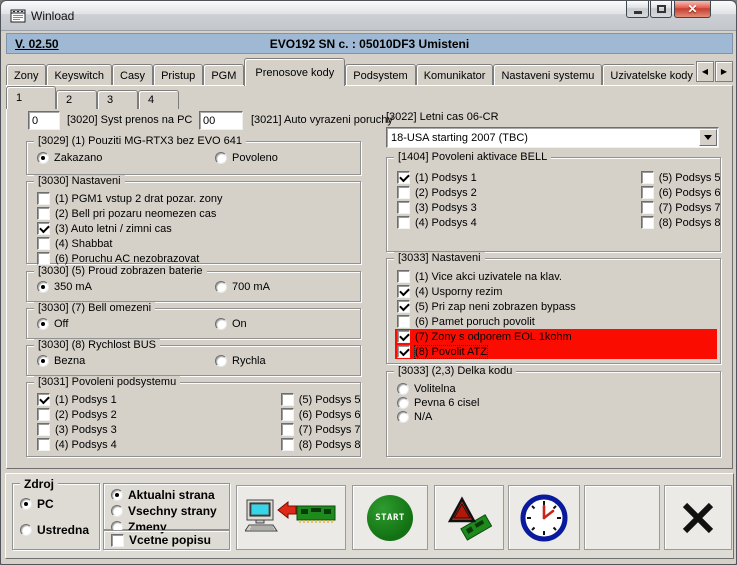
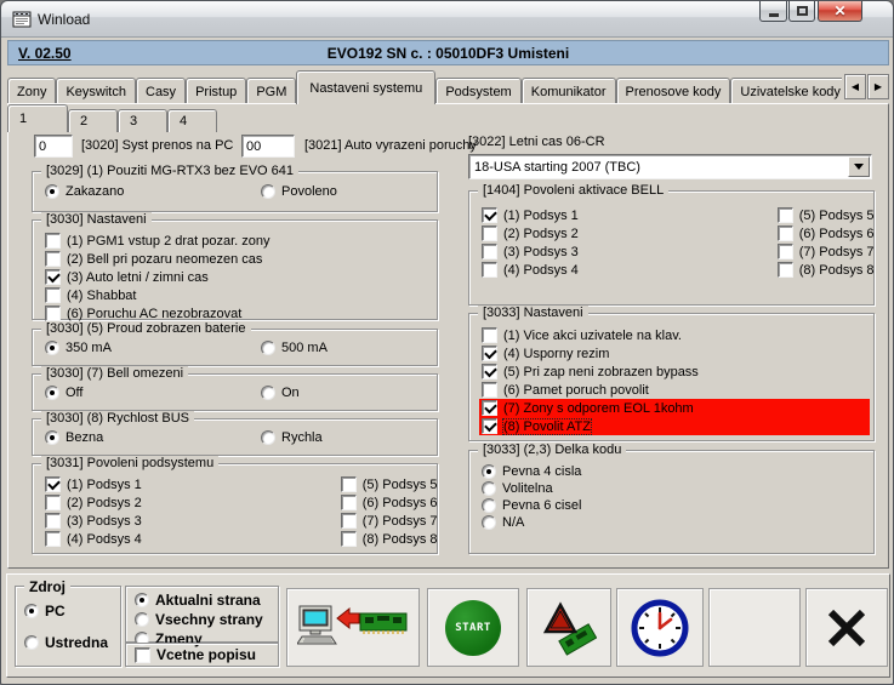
  Winload
  ✕
  EVO192 SN c. : 05010DF3 Umisteni
  V. 02.50
  Zony
  Keyswitch
  Casy
  Pristup
  PGM
- Prenosove kody
+ Nastaveni systemu
  Podsystem
  Komunikator
- Nastaveni systemu
+ Prenosove kody
  Uzivatelske kody
  ◀
  ▶
  1
  2
  3
  4
  0
  [3020] Syst prenos na PC
  00
  [3021] Auto vyrazeni poruchy
  [3029] (1) Pouziti MG-RTX3 bez EVO 641
  Zakazano
  Povoleno
  [3030] Nastaveni
  (1) PGM1 vstup 2 drat pozar. zony
  (2) Bell pri pozaru neomezen cas
  (3) Auto letni / zimni cas
  (4) Shabbat
  (6) Poruchu AC nezobrazovat
  [3030] (5) Proud zobrazen baterie
  350 mA
- 700 mA
+ 500 mA
  [3030] (7) Bell omezeni
  Off
  On
  [3030] (8) Rychlost BUS
  Bezna
  Rychla
  [3031] Povoleni podsystemu
  (1) Podsys 1
  (2) Podsys 2
  (3) Podsys 3
  (4) Podsys 4
  (5) Podsys 5
  (6) Podsys 6
  (7) Podsys 7
  (8) Podsys 8
  [3022] Letni cas 06-CR
  18-USA starting 2007 (TBC)
  [1404] Povoleni aktivace BELL
  (1) Podsys 1
  (2) Podsys 2
  (3) Podsys 3
  (4) Podsys 4
  (5) Podsys 5
  (6) Podsys 6
  (7) Podsys 7
  (8) Podsys 8
  [3033] Nastaveni
  (1) Vice akci uzivatele na klav.
  (4) Usporny rezim
  (5) Pri zap neni zobrazen bypass
  (6) Pamet poruch povolit
  (7) Zony s odporem EOL 1kohm
  (8) Povolit ATZ
  [3033] (2,3) Delka kodu
+ Pevna 4 cisla
  Volitelna
  Pevna 6 cisel
  N/A
  Zdroj
  PC
  Ustredna
  Aktualni strana
  Vsechny strany
  Zmeny
  Vcetne popisu
  START
